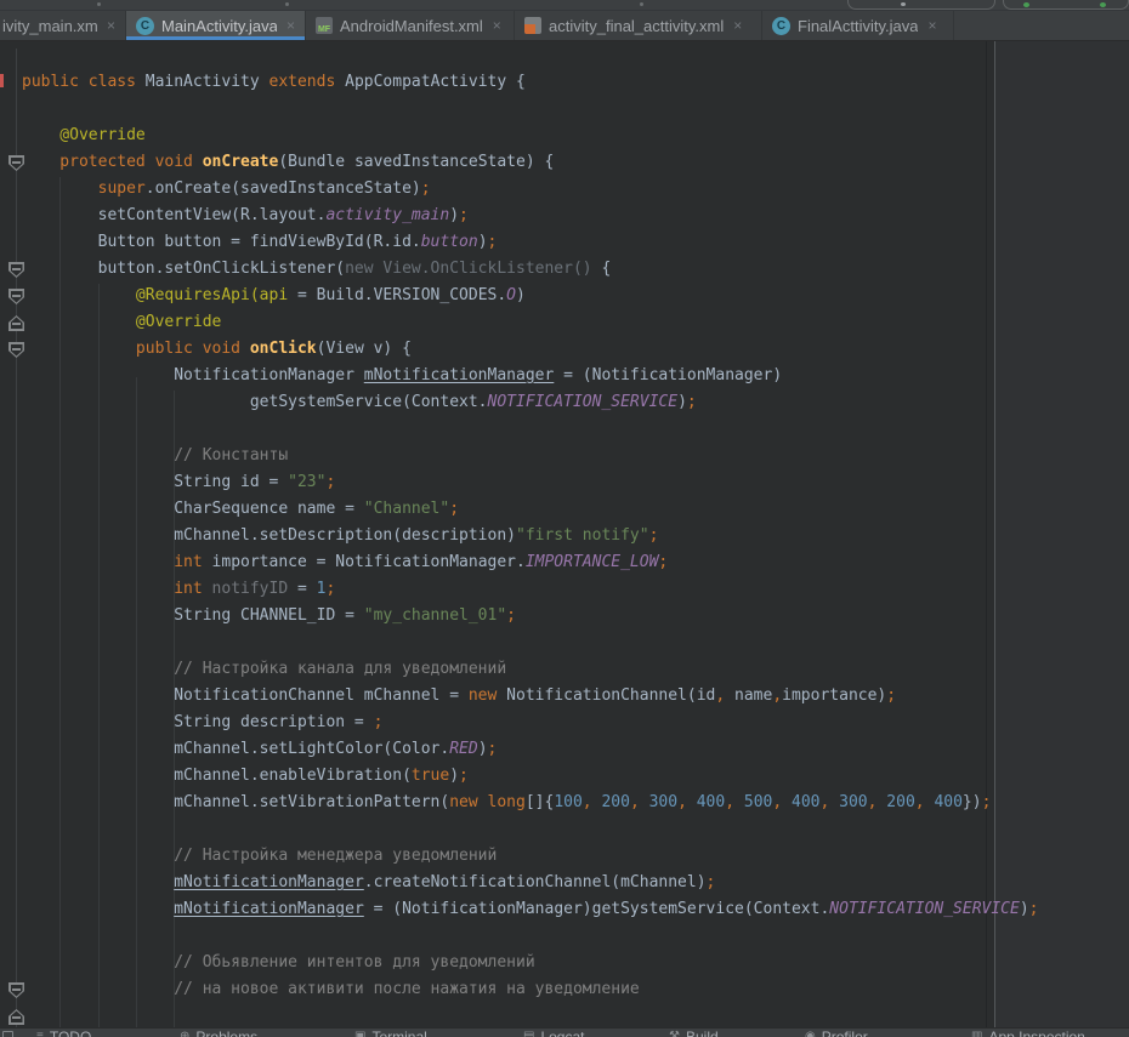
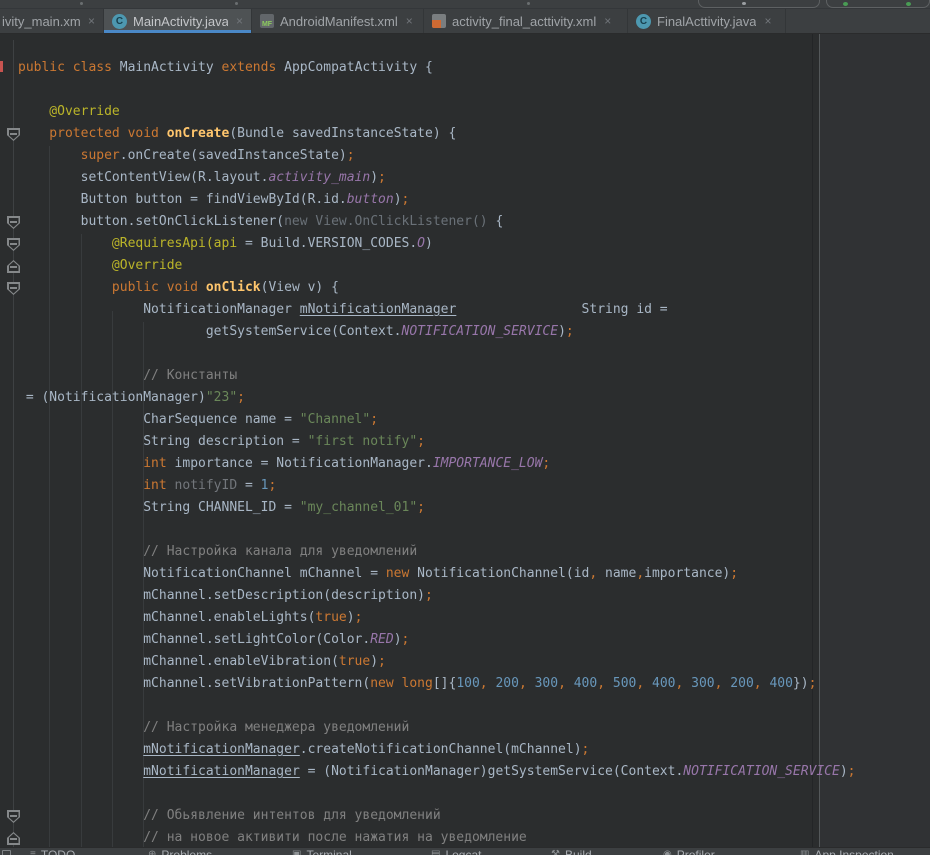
  ivity_main.xm
  ×
  C
  MainActivity.java
  ×
  AndroidManifest.xml
  ×
  activity_final_acttivity.xml
  ×
  C
  FinalActtivity.java
  ×
  public class MainActivity extends AppCompatActivity {
  @Override
  protected void onCreate(Bundle savedInstanceState) {
  super.onCreate(savedInstanceState);
  setContentView(R.layout.activity_main);
  Button button = findViewById(R.id.button);
  button.setOnClickListener(new View.OnClickListener() {
  @RequiresApi(api = Build.VERSION_CODES.O)
  @Override
  public void onClick(View v) {
- NotificationManager mNotificationManager = (NotificationManager)
+ NotificationManager mNotificationManager String id =
  getSystemService(Context.NOTIFICATION_SERVICE);
  // Константы
- String id = "23";
+ = (NotificationManager)"23";
  CharSequence name = "Channel";
- mChannel.setDescription(description)"first notify";
+ String description = "first notify";
  int importance = NotificationManager.IMPORTANCE_LOW;
  int notifyID = 1;
  String CHANNEL_ID = "my_channel_01";
  // Настройка канала для уведомлений
  NotificationChannel mChannel = new NotificationChannel(id, name,importance);
- String description = ;
+ mChannel.setDescription(description);
+ mChannel.enableLights(true);
  mChannel.setLightColor(Color.RED);
  mChannel.enableVibration(true);
  mChannel.setVibrationPattern(new long[]{100, 200, 300, 400, 500, 400, 300, 200, 400});
  // Настройка менеджера уведомлений
  mNotificationManager.createNotificationChannel(mChannel);
  mNotificationManager = (NotificationManager)getSystemService(Context.NOTIFICATION_SERVICE);
  // Обьявление интентов для уведомлений
  // на новое активити после нажатия на уведомление
